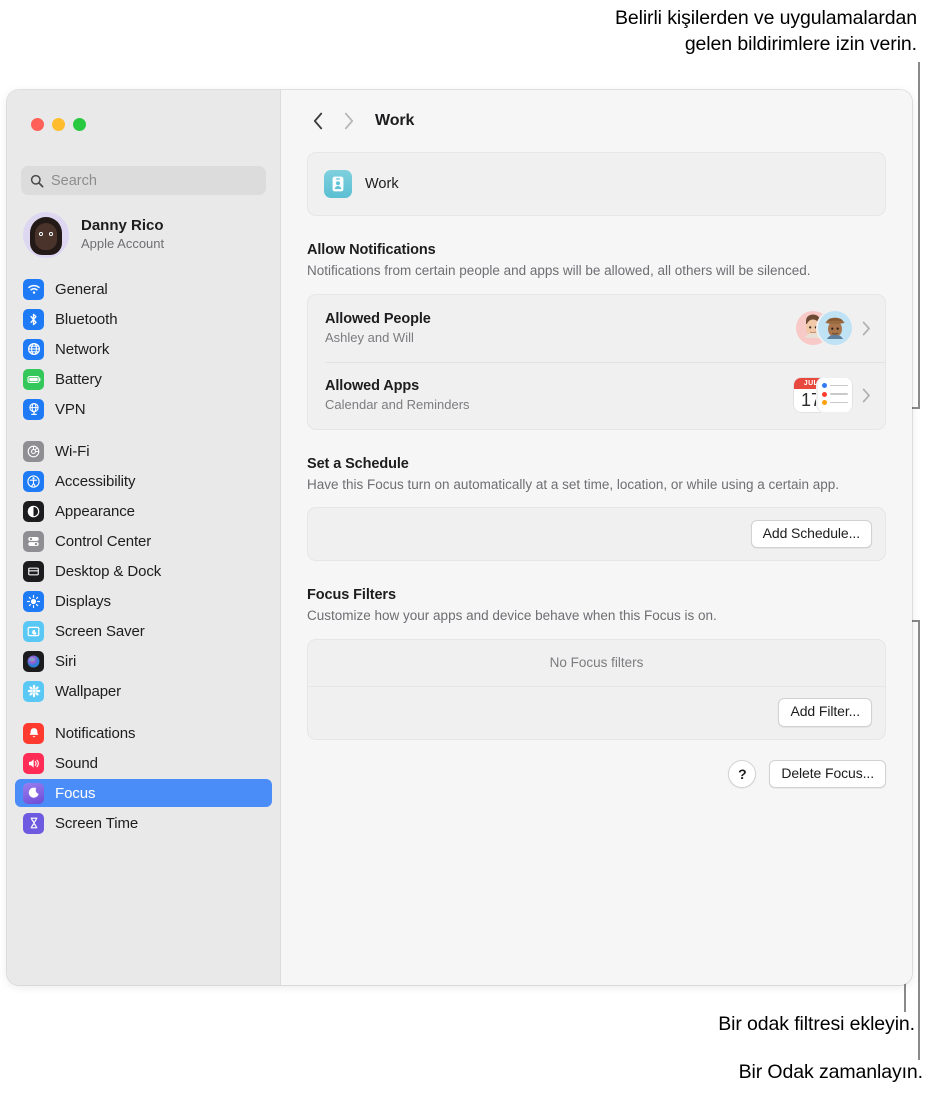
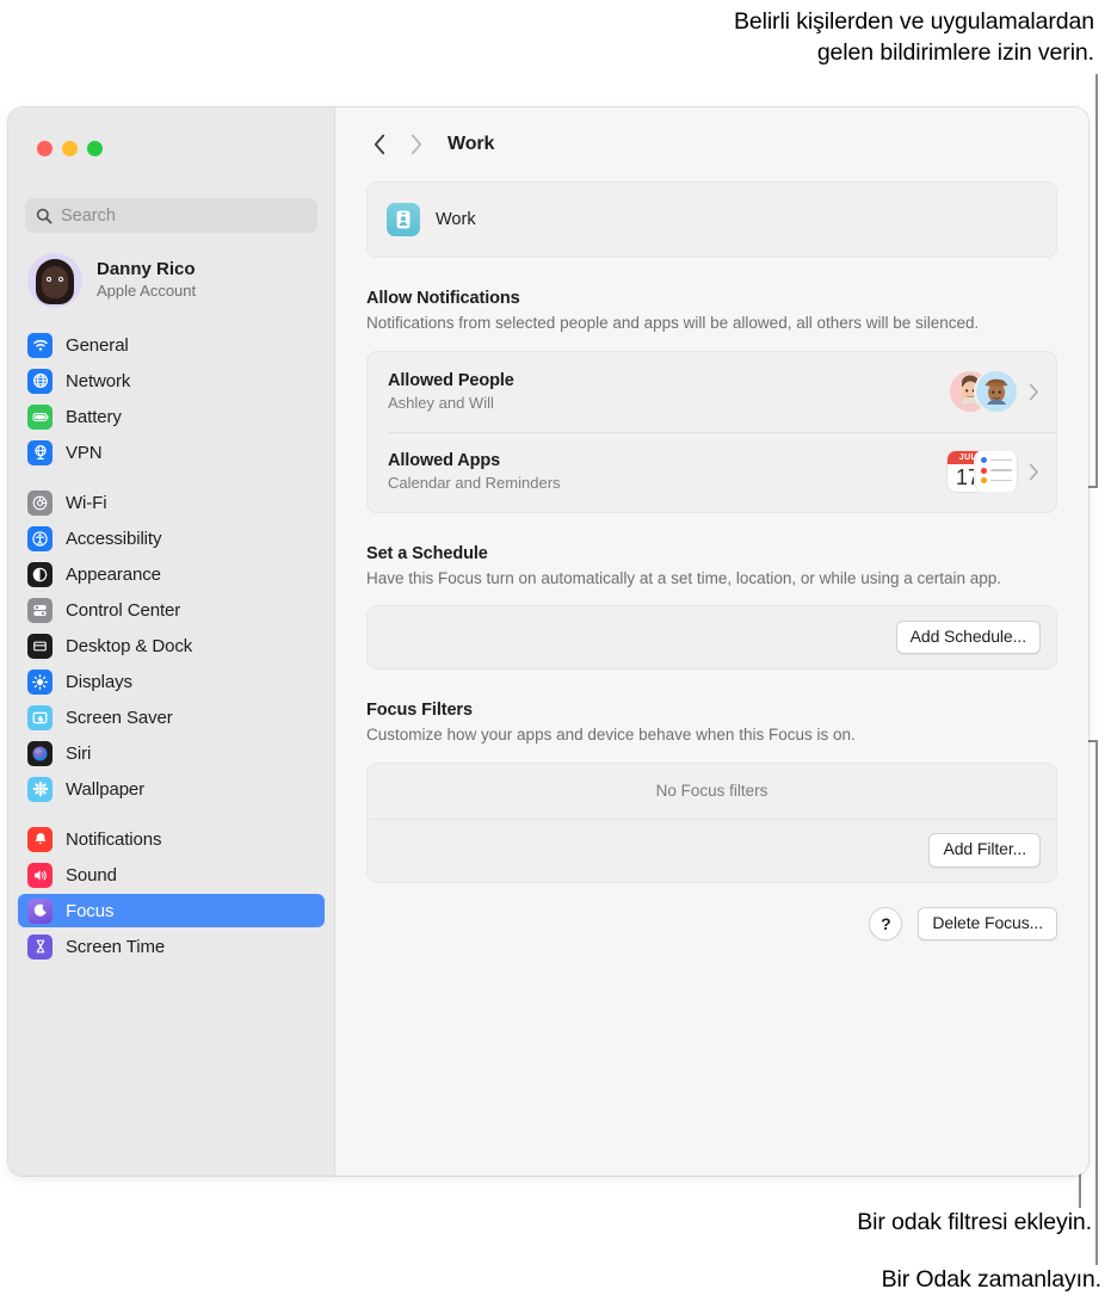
  Belirli kişilerden ve uygulamalardan
  gelen bildirimlere izin verin.
  Bir odak filtresi ekleyin.
  Bir Odak zamanlayın.
  Search
  Danny Rico
  Apple Account
  General
- Bluetooth
  Network
  Battery
  VPN
  Wi-Fi
  Accessibility
  Appearance
  Control Center
  Desktop & Dock
  Displays
  Screen Saver
  Siri
  Wallpaper
  Notifications
  Sound
  Focus
  Screen Time
  Work
  Work
  Allow Notifications
- Notifications from certain people and apps will be allowed, all others will be silenced.
+ Notifications from selected people and apps will be allowed, all others will be silenced.
  Allowed People
  Ashley and Will
  Allowed Apps
  Calendar and Reminders
  17
  Set a Schedule
  Have this Focus turn on automatically at a set time, location, or while using a certain app.
  Add Schedule...
  Focus Filters
  Customize how your apps and device behave when this Focus is on.
  No Focus filters
  Add Filter...
  ?
  Delete Focus...
